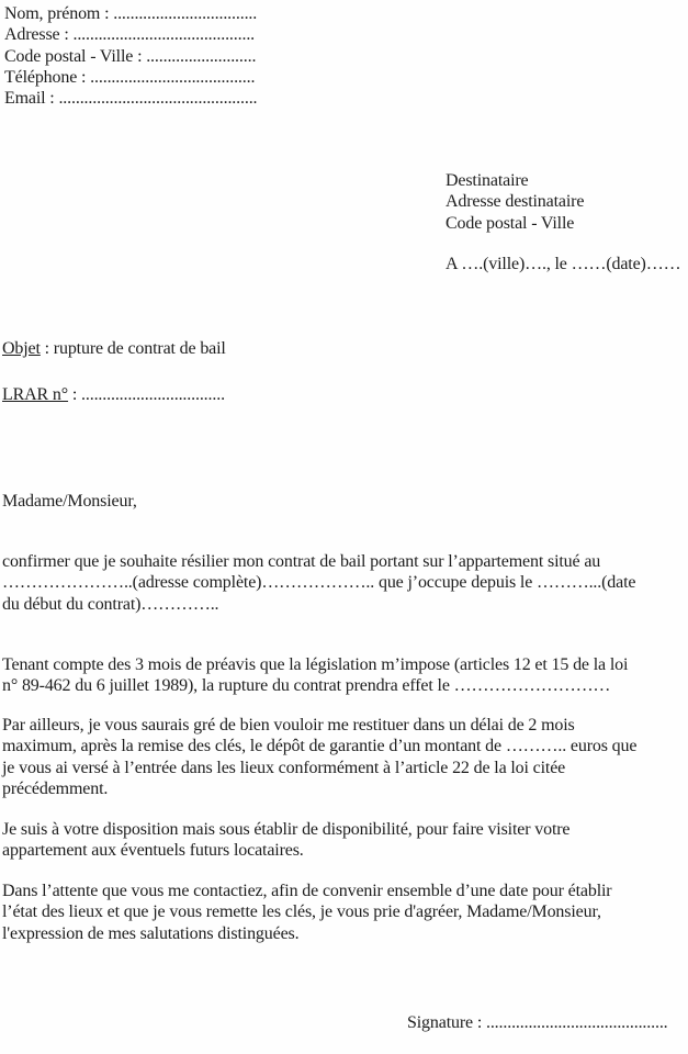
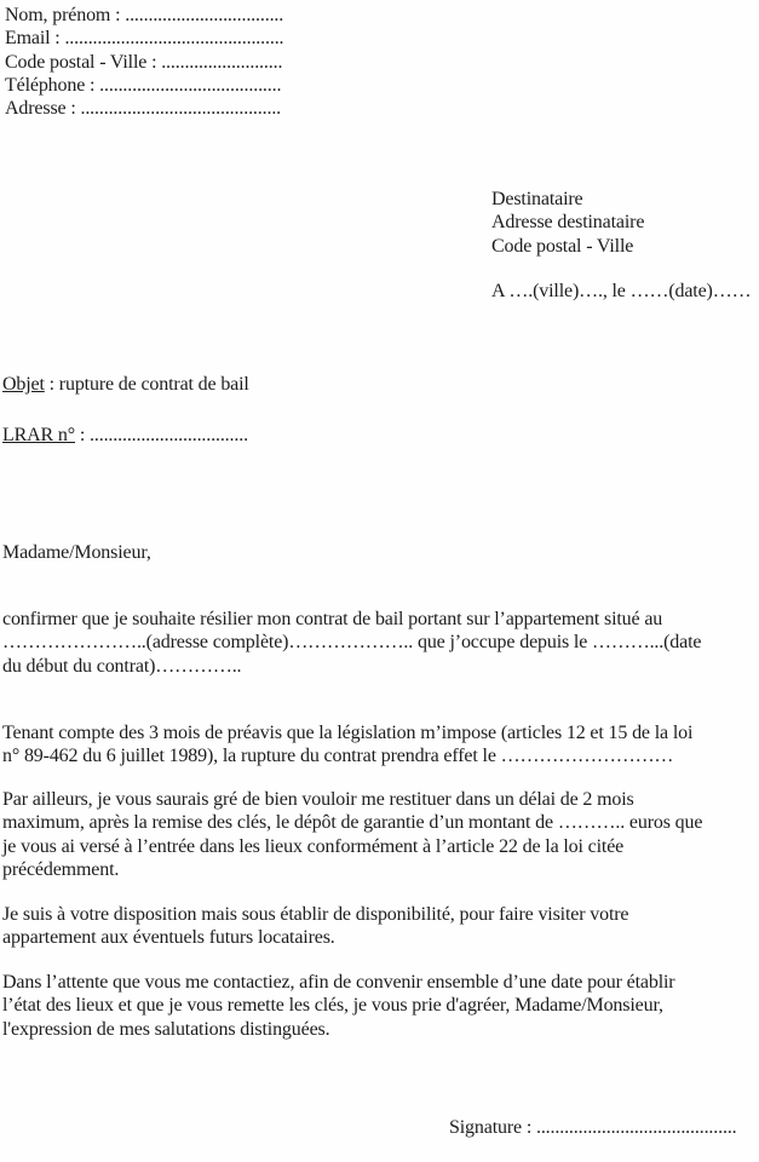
  Nom, prénom : ..................................
- Adresse : ...........................................
+ Email : ...............................................
  Code postal - Ville : ..........................
  Téléphone : .......................................
- Email : ...............................................
+ Adresse : ...........................................
  Destinataire
  Adresse destinataire
  Code postal - Ville
  A ….(ville)…., le ……(date)……
  Objet : rupture de contrat de bail
  LRAR n° : ..................................
  Madame/Monsieur,
  confirmer que je souhaite résilier mon contrat de bail portant sur l’appartement situé au
  …………………..(adresse complète)……………….. que j’occupe depuis le ………...(date
  du début du contrat)…………..
  Tenant compte des 3 mois de préavis que la législation m’impose (articles 12 et 15 de la loi
  n° 89-462 du 6 juillet 1989), la rupture du contrat prendra effet le ………………………
  Par ailleurs, je vous saurais gré de bien vouloir me restituer dans un délai de 2 mois
  maximum, après la remise des clés, le dépôt de garantie d’un montant de ……….. euros que
  je vous ai versé à l’entrée dans les lieux conformément à l’article 22 de la loi citée
  précédemment.
  Je suis à votre disposition mais sous établir de disponibilité, pour faire visiter votre
  appartement aux éventuels futurs locataires.
  Dans l’attente que vous me contactiez, afin de convenir ensemble d’une date pour établir
  l’état des lieux et que je vous remette les clés, je vous prie d'agréer, Madame/Monsieur,
  l'expression de mes salutations distinguées.
  Signature : ...........................................
